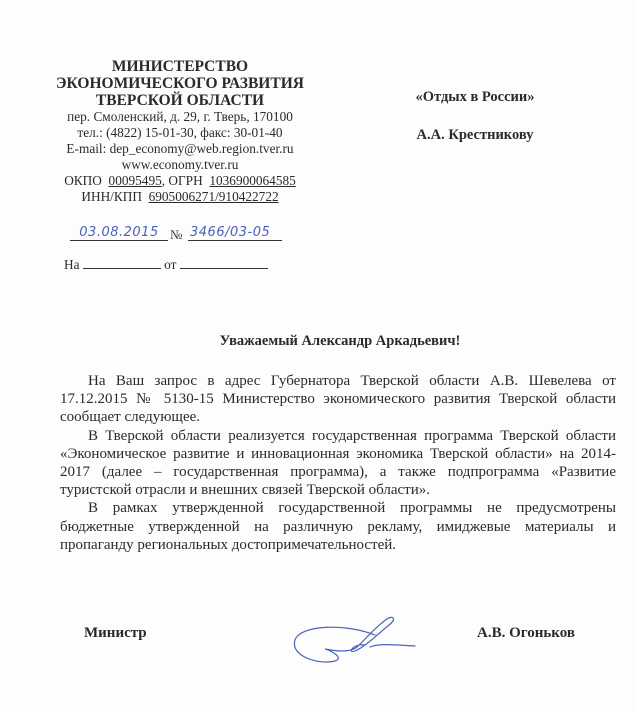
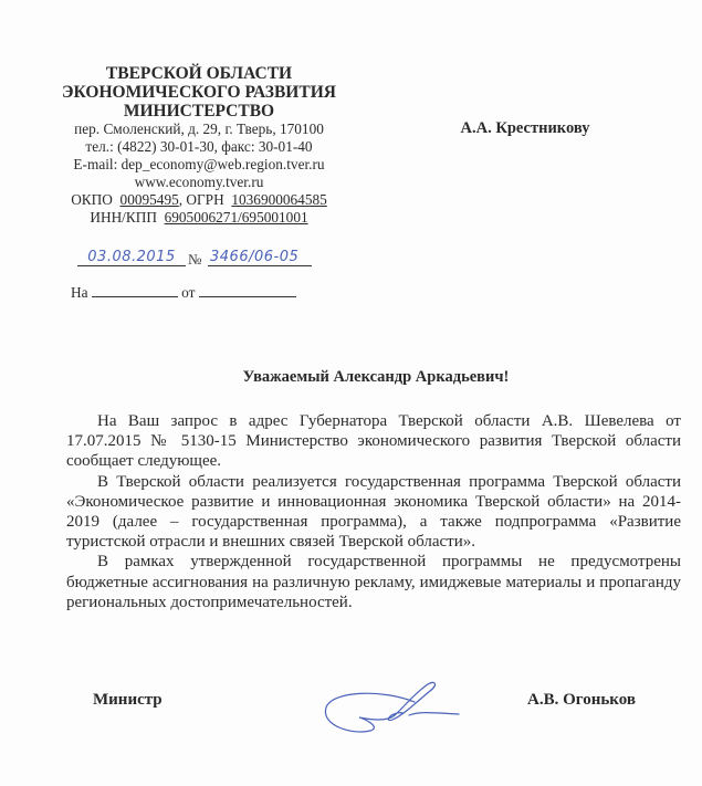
- МИНИСТЕРСТВО
+ ТВЕРСКОЙ ОБЛАСТИ
  ЭКОНОМИЧЕСКОГО РАЗВИТИЯ
- ТВЕРСКОЙ ОБЛАСТИ
+ МИНИСТЕРСТВО
  пер. Смоленский, д. 29, г. Тверь, 170100
- тел.: (4822) 15-01-30, факс: 30-01-40
+ тел.: (4822) 30-01-30, факс: 30-01-40
  E-mail: dep_economy@web.region.tver.ru
  www.economy.tver.ru
  ОКПО 00095495, ОГРН 1036900064585
- ИНН/КПП 6905006271/910422722
+ ИНН/КПП 6905006271/695001001
  03.08.2015
  №
- 3466/03-05
+ 3466/06-05
  На от
- «Отдых в России»
  А.А. Крестникову
  Уважаемый Александр Аркадьевич!
- На Ваш запрос в адрес Губернатора Тверской области А.В. Шевелева от 17.12.2015 № 5130-15 Министерство экономического развития Тверской области сообщает следующее.
+ На Ваш запрос в адрес Губернатора Тверской области А.В. Шевелева от 17.07.2015 № 5130-15 Министерство экономического развития Тверской области сообщает следующее.
- В Тверской области реализуется государственная программа Тверской области «Экономическое развитие и инновационная экономика Тверской области» на 2014-2017 (далее – государственная программа), а также подпрограмма «Развитие туристской отрасли и внешних связей Тверской области».
+ В Тверской области реализуется государственная программа Тверской области «Экономическое развитие и инновационная экономика Тверской области» на 2014-2019 (далее – государственная программа), а также подпрограмма «Развитие туристской отрасли и внешних связей Тверской области».
- В рамках утвержденной государственной программы не предусмотрены бюджетные утвержденной на различную рекламу, имиджевые материалы и пропаганду региональных достопримечательностей.
+ В рамках утвержденной государственной программы не предусмотрены бюджетные ассигнования на различную рекламу, имиджевые материалы и пропаганду региональных достопримечательностей.
  Министр
  А.В. Огоньков
